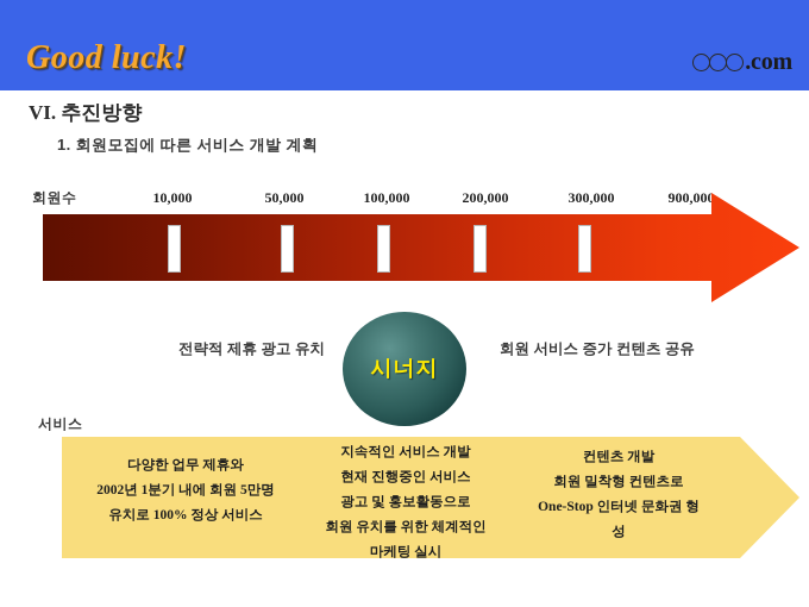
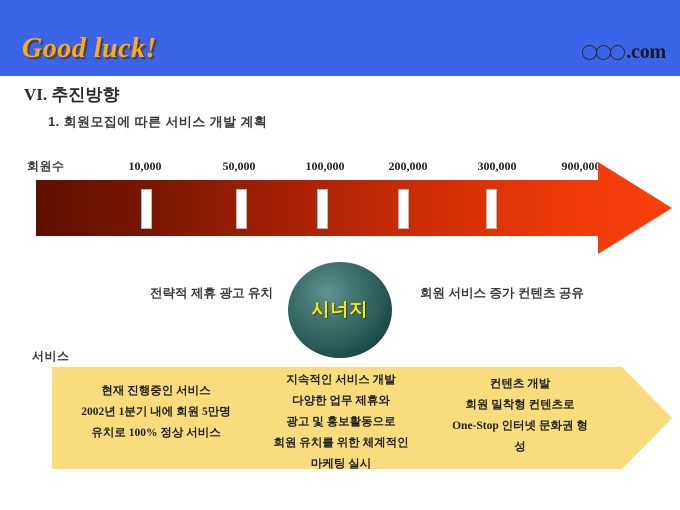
  Good luck!
  .com
  VI. 추진방향
  1. 회원모집에 따른 서비스 개발 계획
  회원수
  10,000
  50,000
  100,000
  200,000
  300,000
  900,000
  시너지
  전략적 제휴 광고 유치
  회원 서비스 증가 컨텐츠 공유
  서비스
- 다양한 업무 제휴와
+ 현재 진행중인 서비스
  2002년 1분기 내에 회원 5만명
  유치로 100% 정상 서비스
  지속적인 서비스 개발
- 현재 진행중인 서비스
+ 다양한 업무 제휴와
  광고 및 홍보활동으로
  회원 유치를 위한 체계적인
  마케팅 실시
  컨텐츠 개발
  회원 밀착형 컨텐츠로
  One-Stop 인터넷 문화권 형
  성
